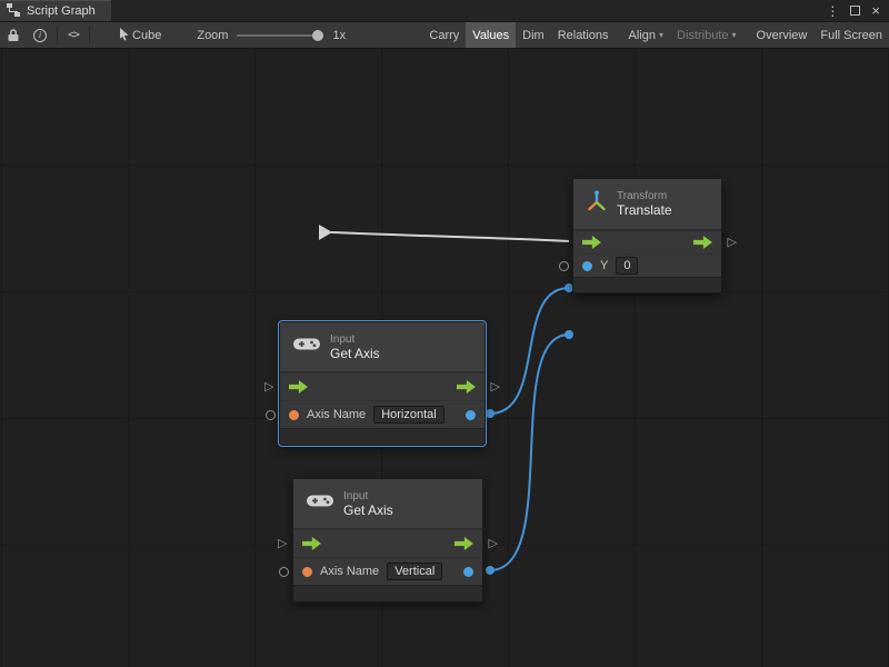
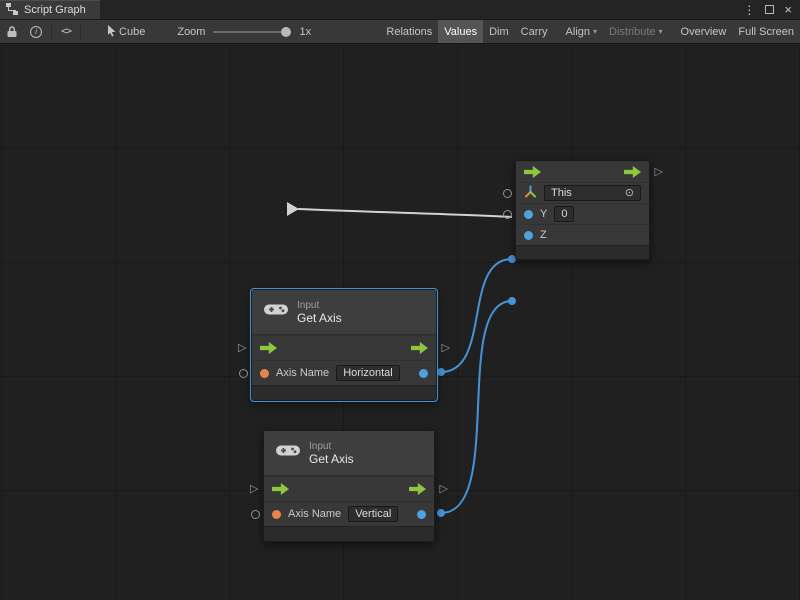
  Script Graph
  ⋮
  ×
  i
  <>
  Cube
  Zoom
  1x
- Carry
+ Relations
  Values
  Dim
- Relations
+ Carry
  Align
  ▾
  Distribute
  ▾
  Overview
  Full Screen
- Transform
- Translate
  ▷
+ This
+ ⊙
  Y
  0
+ Z
  Input
  Get Axis
  ▷
  ▷
  Axis Name
  Horizontal
  Input
  Get Axis
  ▷
  ▷
  Axis Name
  Vertical
